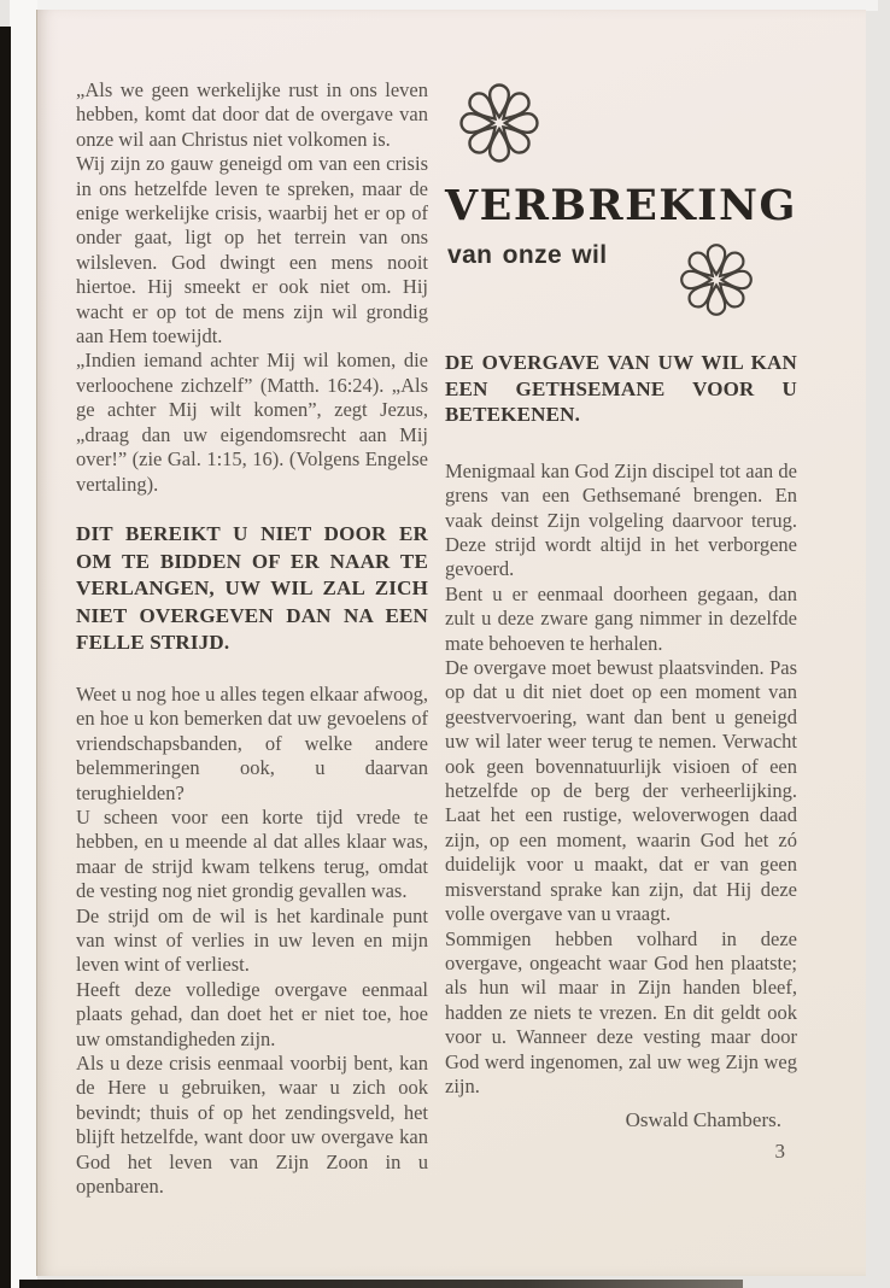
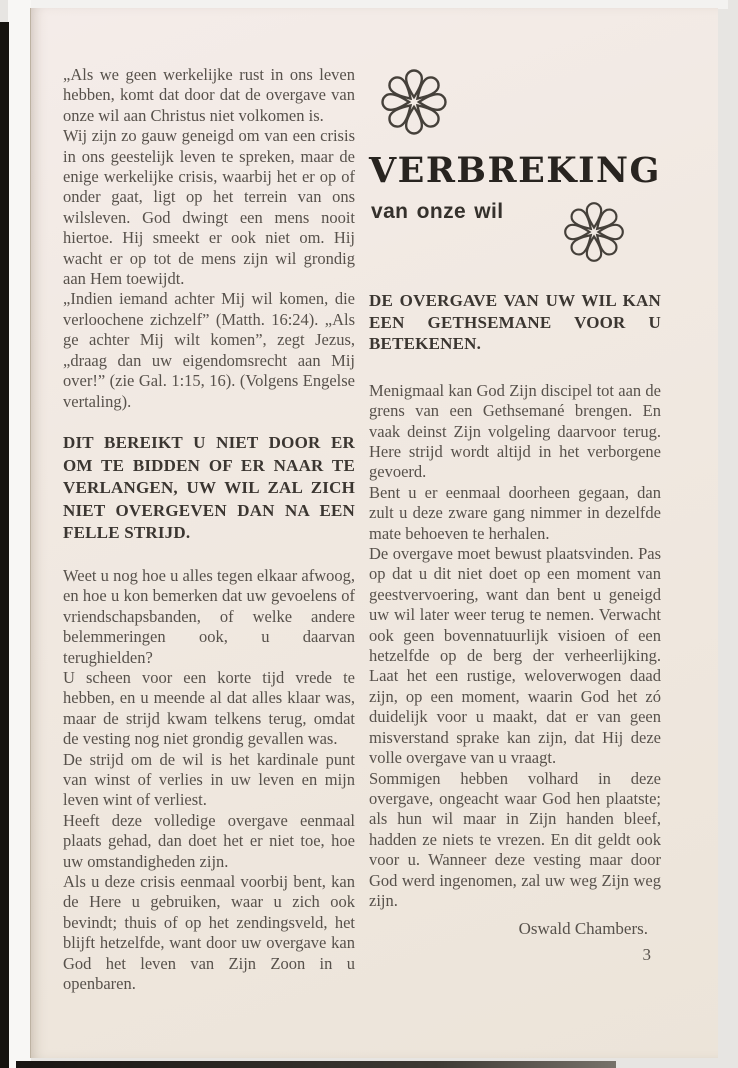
  „Als we geen werkelijke rust in ons leven hebben, komt dat door dat de overgave van onze wil aan Christus niet volkomen is.
- Wij zijn zo gauw geneigd om van een crisis in ons hetzelfde leven te spreken, maar de enige werkelijke crisis, waarbij het er op of onder gaat, ligt op het terrein van ons wilsleven. God dwingt een mens nooit hiertoe. Hij smeekt er ook niet om. Hij wacht er op tot de mens zijn wil grondig aan Hem toewijdt.
+ Wij zijn zo gauw geneigd om van een crisis in ons geestelijk leven te spreken, maar de enige werkelijke crisis, waarbij het er op of onder gaat, ligt op het terrein van ons wilsleven. God dwingt een mens nooit hiertoe. Hij smeekt er ook niet om. Hij wacht er op tot de mens zijn wil grondig aan Hem toewijdt.
  „Indien iemand achter Mij wil komen, die verloochene zichzelf” (Matth. 16:24). „Als ge achter Mij wilt komen”, zegt Jezus, „draag dan uw eigendomsrecht aan Mij over!” (zie Gal. 1:15, 16). (Volgens Engelse vertaling).
  DIT BEREIKT U NIET DOOR ER OM TE BIDDEN OF ER NAAR TE VERLANGEN, UW WIL ZAL ZICH NIET OVERGEVEN DAN NA EEN FELLE STRIJD.
  Weet u nog hoe u alles tegen elkaar afwoog, en hoe u kon bemerken dat uw gevoelens of vriendschapsbanden, of welke andere belemmeringen ook, u daarvan terughielden?
  U scheen voor een korte tijd vrede te hebben, en u meende al dat alles klaar was, maar de strijd kwam telkens terug, omdat de vesting nog niet grondig gevallen was.
  De strijd om de wil is het kardinale punt van winst of verlies in uw leven en mijn leven wint of verliest.
  Heeft deze volledige overgave eenmaal plaats gehad, dan doet het er niet toe, hoe uw omstandigheden zijn.
  Als u deze crisis eenmaal voorbij bent, kan de Here u gebruiken, waar u zich ook bevindt; thuis of op het zendingsveld, het blijft hetzelfde, want door uw overgave kan God het leven van Zijn Zoon in u openbaren.
  VERBREKING
  van onze wil
  DE OVERGAVE VAN UW WIL KAN EEN GETHSEMANE VOOR U BETEKENEN.
- Menigmaal kan God Zijn discipel tot aan de grens van een Gethsemané brengen. En vaak deinst Zijn volgeling daarvoor terug. Deze strijd wordt altijd in het verborgene gevoerd.
+ Menigmaal kan God Zijn discipel tot aan de grens van een Gethsemané brengen. En vaak deinst Zijn volgeling daarvoor terug. Here strijd wordt altijd in het verborgene gevoerd.
  Bent u er eenmaal doorheen gegaan, dan zult u deze zware gang nimmer in dezelfde mate behoeven te herhalen.
  De overgave moet bewust plaatsvinden. Pas op dat u dit niet doet op een moment van geestvervoering, want dan bent u geneigd uw wil later weer terug te nemen. Verwacht ook geen bovennatuurlijk visioen of een hetzelfde op de berg der verheerlijking. Laat het een rustige, weloverwogen daad zijn, op een moment, waarin God het zó duidelijk voor u maakt, dat er van geen misverstand sprake kan zijn, dat Hij deze volle overgave van u vraagt.
  Sommigen hebben volhard in deze overgave, ongeacht waar God hen plaatste; als hun wil maar in Zijn handen bleef, hadden ze niets te vrezen. En dit geldt ook voor u. Wanneer deze vesting maar door God werd ingenomen, zal uw weg Zijn weg zijn.
  Oswald Chambers.
  3
